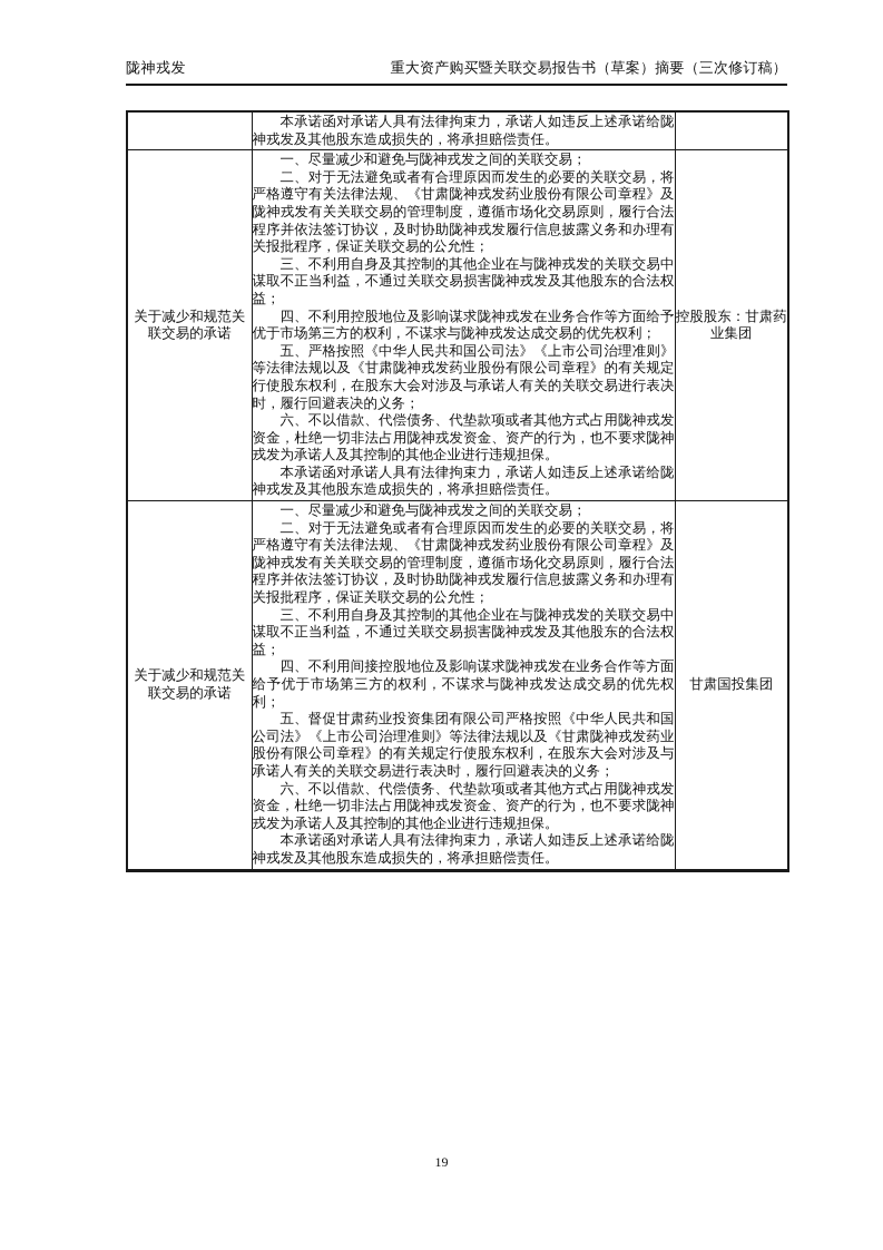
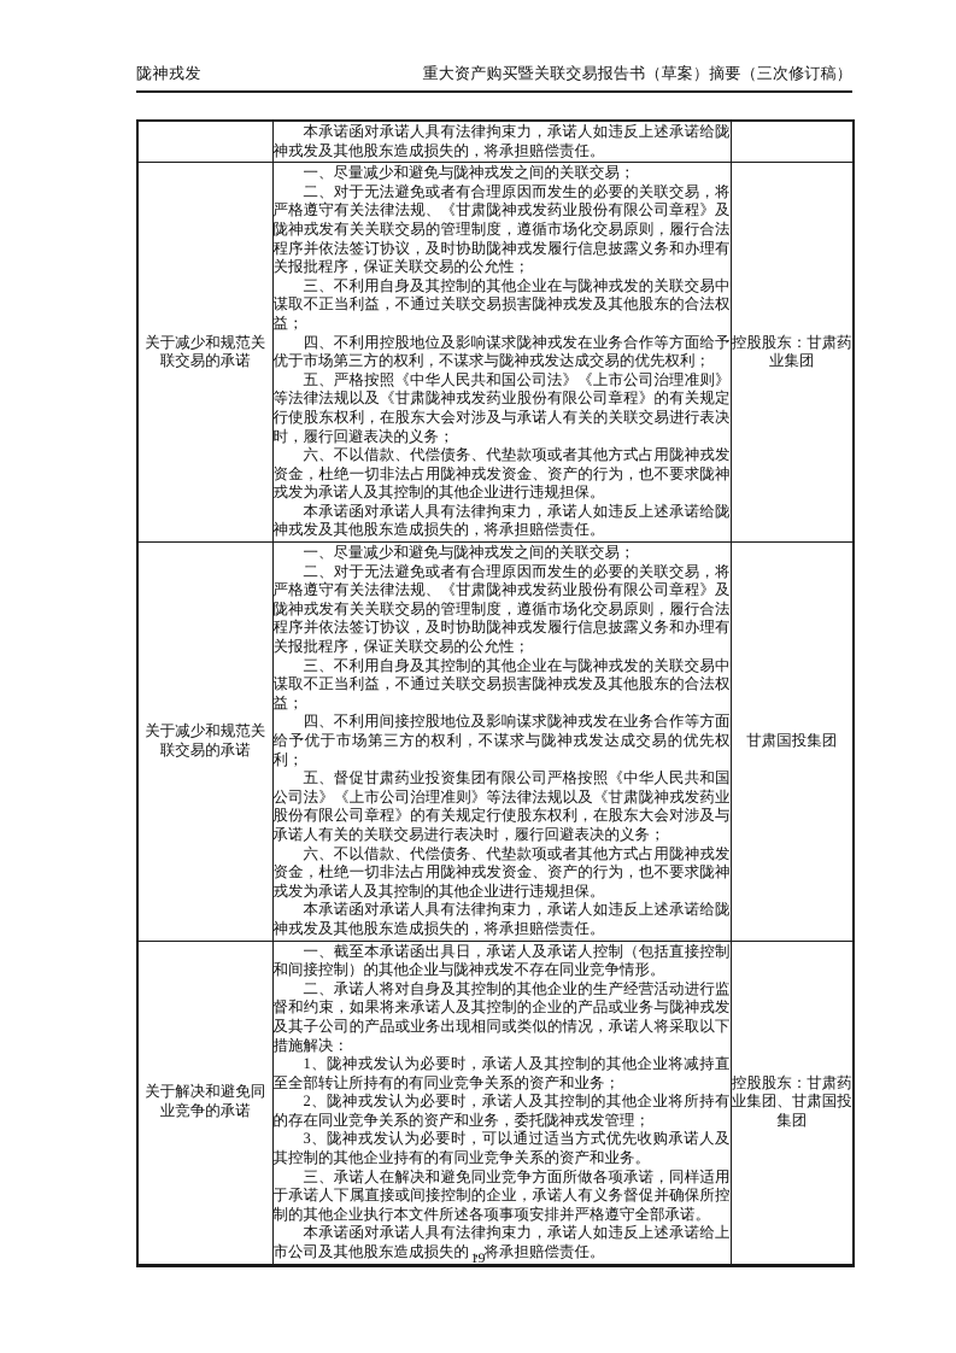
  陇神戎发
  重大资产购买暨关联交易报告书（草案）摘要（三次修订稿）
  	本承诺函对承诺人具有法律拘束力，承诺人如违反上述承诺给陇神戎发及其他股东造成损失的，将承担赔偿责任。
  关于减少和规范关联交易的承诺	一、尽量减少和避免与陇神戎发之间的关联交易；二、对于无法避免或者有合理原因而发生的必要的关联交易，将严格遵守有关法律法规、《甘肃陇神戎发药业股份有限公司章程》及陇神戎发有关关联交易的管理制度，遵循市场化交易原则，履行合法程序并依法签订协议，及时协助陇神戎发履行信息披露义务和办理有关报批程序，保证关联交易的公允性；三、不利用自身及其控制的其他企业在与陇神戎发的关联交易中谋取不正当利益，不通过关联交易损害陇神戎发及其他股东的合法权益；四、不利用控股地位及影响谋求陇神戎发在业务合作等方面给予优于市场第三方的权利，不谋求与陇神戎发达成交易的优先权利；五、严格按照《中华人民共和国公司法》《上市公司治理准则》等法律法规以及《甘肃陇神戎发药业股份有限公司章程》的有关规定行使股东权利，在股东大会对涉及与承诺人有关的关联交易进行表决时，履行回避表决的义务；六、不以借款、代偿债务、代垫款项或者其他方式占用陇神戎发资金，杜绝一切非法占用陇神戎发资金、资产的行为，也不要求陇神戎发为承诺人及其控制的其他企业进行违规担保。本承诺函对承诺人具有法律拘束力，承诺人如违反上述承诺给陇神戎发及其他股东造成损失的，将承担赔偿责任。	控股股东：甘肃药业集团
  关于减少和规范关联交易的承诺	一、尽量减少和避免与陇神戎发之间的关联交易；二、对于无法避免或者有合理原因而发生的必要的关联交易，将严格遵守有关法律法规、《甘肃陇神戎发药业股份有限公司章程》及陇神戎发有关关联交易的管理制度，遵循市场化交易原则，履行合法程序并依法签订协议，及时协助陇神戎发履行信息披露义务和办理有关报批程序，保证关联交易的公允性；三、不利用自身及其控制的其他企业在与陇神戎发的关联交易中谋取不正当利益，不通过关联交易损害陇神戎发及其他股东的合法权益；四、不利用间接控股地位及影响谋求陇神戎发在业务合作等方面给予优于市场第三方的权利，不谋求与陇神戎发达成交易的优先权利；五、督促甘肃药业投资集团有限公司严格按照《中华人民共和国公司法》《上市公司治理准则》等法律法规以及《甘肃陇神戎发药业股份有限公司章程》的有关规定行使股东权利，在股东大会对涉及与承诺人有关的关联交易进行表决时，履行回避表决的义务；六、不以借款、代偿债务、代垫款项或者其他方式占用陇神戎发资金，杜绝一切非法占用陇神戎发资金、资产的行为，也不要求陇神戎发为承诺人及其控制的其他企业进行违规担保。本承诺函对承诺人具有法律拘束力，承诺人如违反上述承诺给陇神戎发及其他股东造成损失的，将承担赔偿责任。	甘肃国投集团
+ 关于解决和避免同业竞争的承诺	一、截至本承诺函出具日，承诺人及承诺人控制（包括直接控制和间接控制）的其他企业与陇神戎发不存在同业竞争情形。二、承诺人将对自身及其控制的其他企业的生产经营活动进行监督和约束，如果将来承诺人及其控制的企业的产品或业务与陇神戎发及其子公司的产品或业务出现相同或类似的情况，承诺人将采取以下措施解决：1、陇神戎发认为必要时，承诺人及其控制的其他企业将减持直至全部转让所持有的有同业竞争关系的资产和业务；2、陇神戎发认为必要时，承诺人及其控制的其他企业将所持有的存在同业竞争关系的资产和业务，委托陇神戎发管理；3、陇神戎发认为必要时，可以通过适当方式优先收购承诺人及其控制的其他企业持有的有同业竞争关系的资产和业务。三、承诺人在解决和避免同业竞争方面所做各项承诺，同样适用于承诺人下属直接或间接控制的企业，承诺人有义务督促并确保所控制的其他企业执行本文件所述各项事项安排并严格遵守全部承诺。本承诺函对承诺人具有法律拘束力，承诺人如违反上述承诺给上市公司及其他股东造成损失的，将承担赔偿责任。	控股股东：甘肃药业集团、甘肃国投集团
  19
